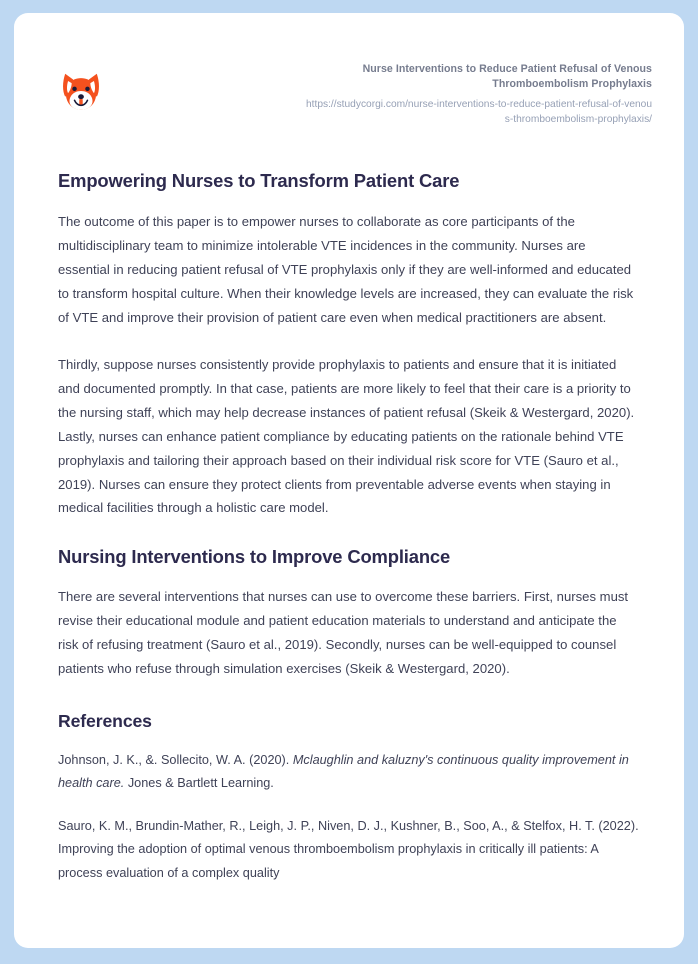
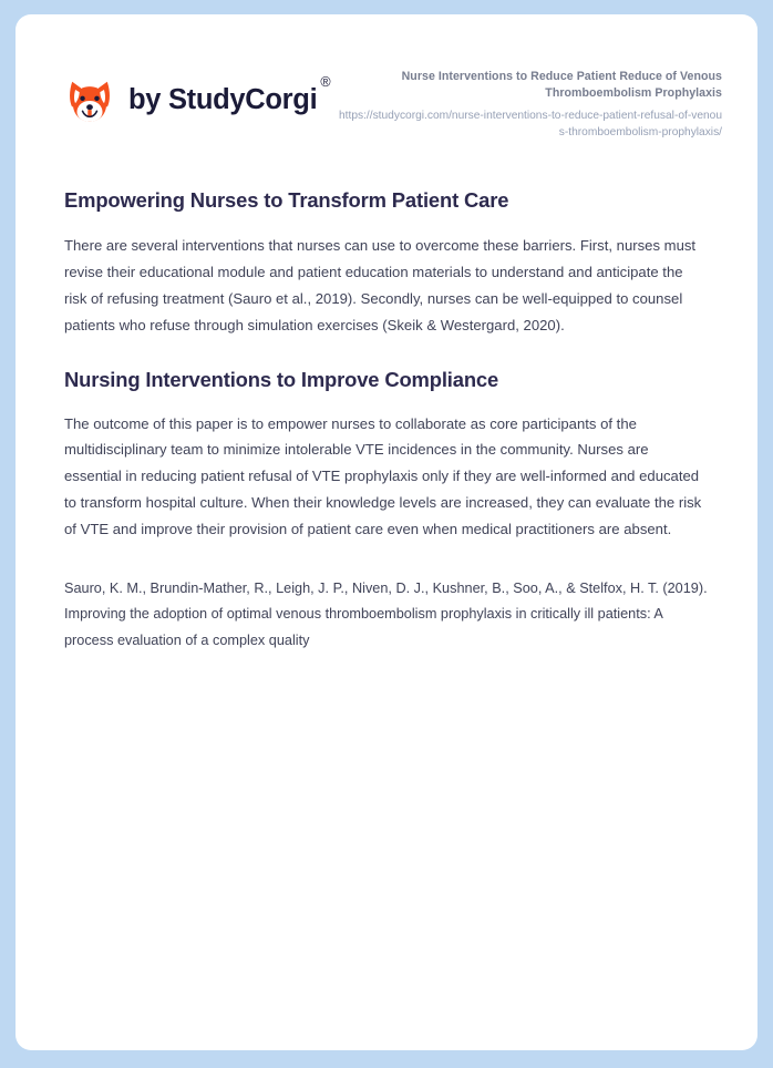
+ by StudyCorgi®
- Nurse Interventions to Reduce Patient Refusal of Venous Thromboembolism Prophylaxis
+ Nurse Interventions to Reduce Patient Reduce of Venous Thromboembolism Prophylaxis
  https://studycorgi.com/nurse-interventions-to-reduce-patient-refusal-of-venous-thromboembolism-prophylaxis/
  Empowering Nurses to Transform Patient Care
- The outcome of this paper is to empower nurses to collaborate as core participants of the multidisciplinary team to minimize intolerable VTE incidences in the community. Nurses are essential in reducing patient refusal of VTE prophylaxis only if they are well-informed and educated to transform hospital culture. When their knowledge levels are increased, they can evaluate the risk of VTE and improve their provision of patient care even when medical practitioners are absent.
+ There are several interventions that nurses can use to overcome these barriers. First, nurses must revise their educational module and patient education materials to understand and anticipate the risk of refusing treatment (Sauro et al., 2019). Secondly, nurses can be well-equipped to counsel patients who refuse through simulation exercises (Skeik & Westergard, 2020).
- Thirdly, suppose nurses consistently provide prophylaxis to patients and ensure that it is initiated and documented promptly. In that case, patients are more likely to feel that their care is a priority to the nursing staff, which may help decrease instances of patient refusal (Skeik & Westergard, 2020). Lastly, nurses can enhance patient compliance by educating patients on the rationale behind VTE prophylaxis and tailoring their approach based on their individual risk score for VTE (Sauro et al., 2019). Nurses can ensure they protect clients from preventable adverse events when staying in medical facilities through a holistic care model.
  Nursing Interventions to Improve Compliance
- There are several interventions that nurses can use to overcome these barriers. First, nurses must revise their educational module and patient education materials to understand and anticipate the risk of refusing treatment (Sauro et al., 2019). Secondly, nurses can be well-equipped to counsel patients who refuse through simulation exercises (Skeik & Westergard, 2020).
+ The outcome of this paper is to empower nurses to collaborate as core participants of the multidisciplinary team to minimize intolerable VTE incidences in the community. Nurses are essential in reducing patient refusal of VTE prophylaxis only if they are well-informed and educated to transform hospital culture. When their knowledge levels are increased, they can evaluate the risk of VTE and improve their provision of patient care even when medical practitioners are absent.
- References
- Johnson, J. K., &. Sollecito, W. A. (2020). Mclaughlin and kaluzny's continuous quality improvement in health care. Jones & Bartlett Learning.
- Sauro, K. M., Brundin-Mather, R., Leigh, J. P., Niven, D. J., Kushner, B., Soo, A., & Stelfox, H. T. (2022). Improving the adoption of optimal venous thromboembolism prophylaxis in critically ill patients: A process evaluation of a complex quality
+ Sauro, K. M., Brundin-Mather, R., Leigh, J. P., Niven, D. J., Kushner, B., Soo, A., & Stelfox, H. T. (2019). Improving the adoption of optimal venous thromboembolism prophylaxis in critically ill patients: A process evaluation of a complex quality
